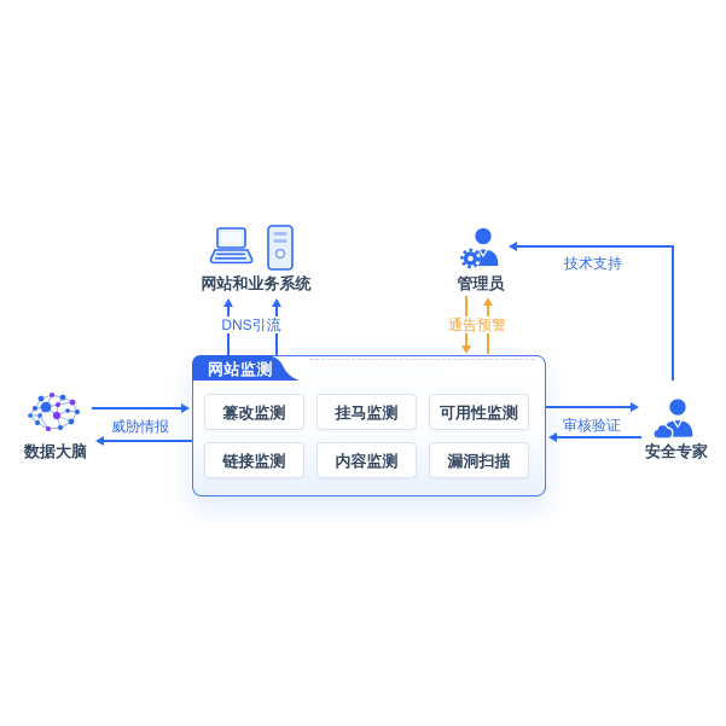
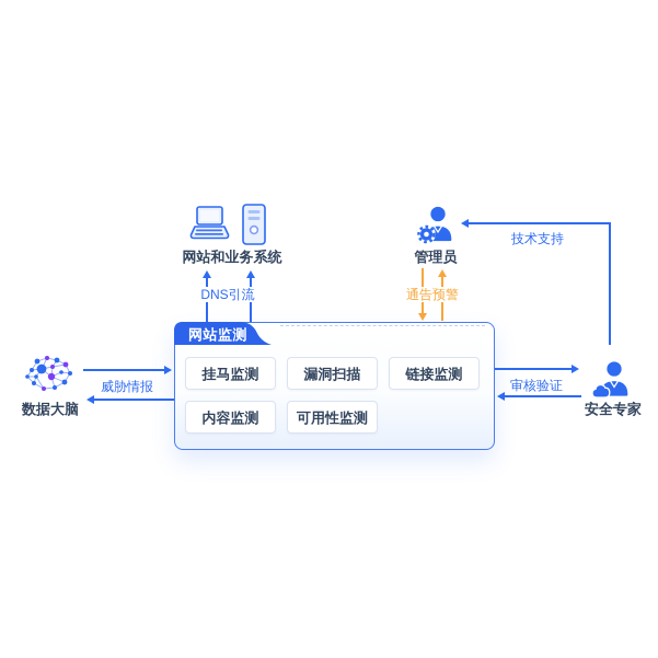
  网站和业务系统
  DNS引流
  管理员
  通告预警
  技术支持
  数据大脑
  威胁情报
  安全专家
  审核验证
  网站监测
- 篡改监测
  挂马监测
- 可用性监测
+ 漏洞扫描
  链接监测
  内容监测
- 漏洞扫描
+ 可用性监测
